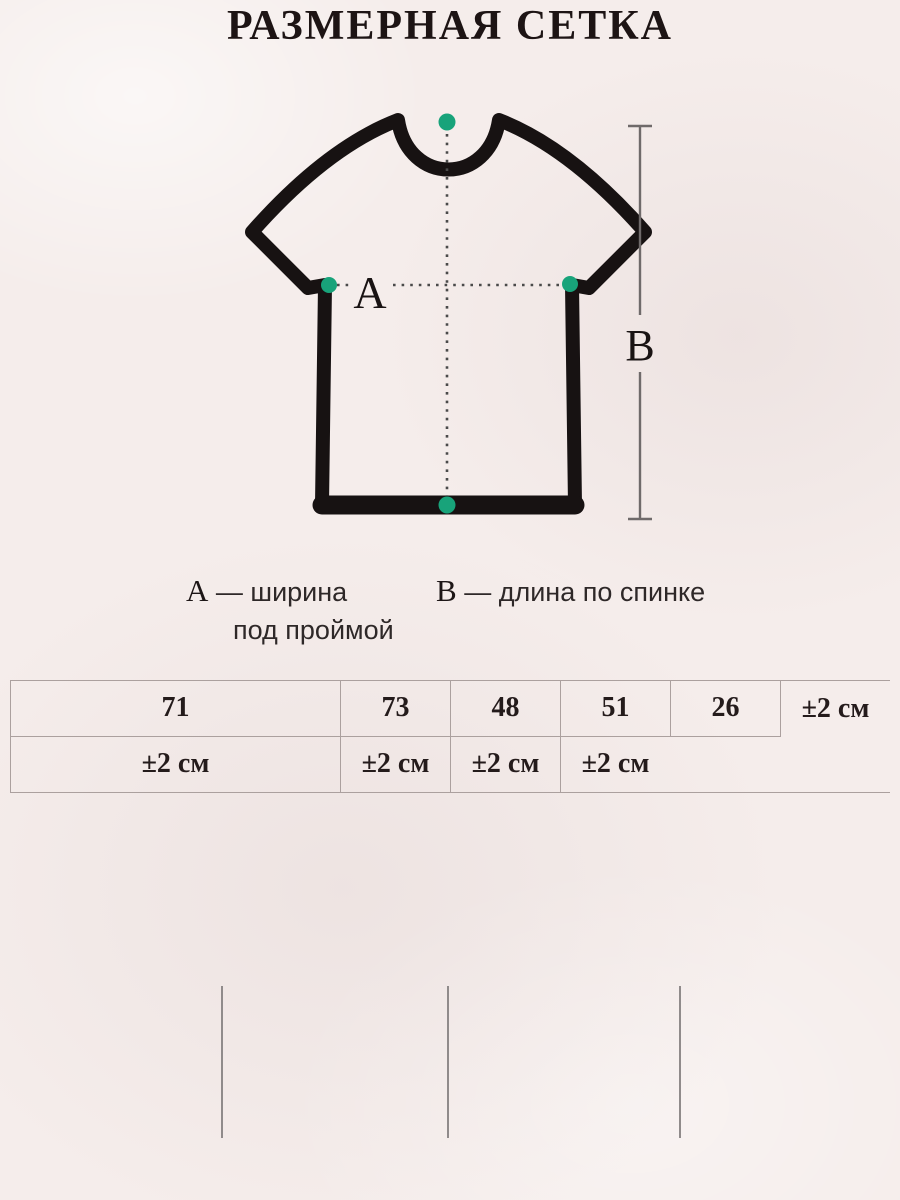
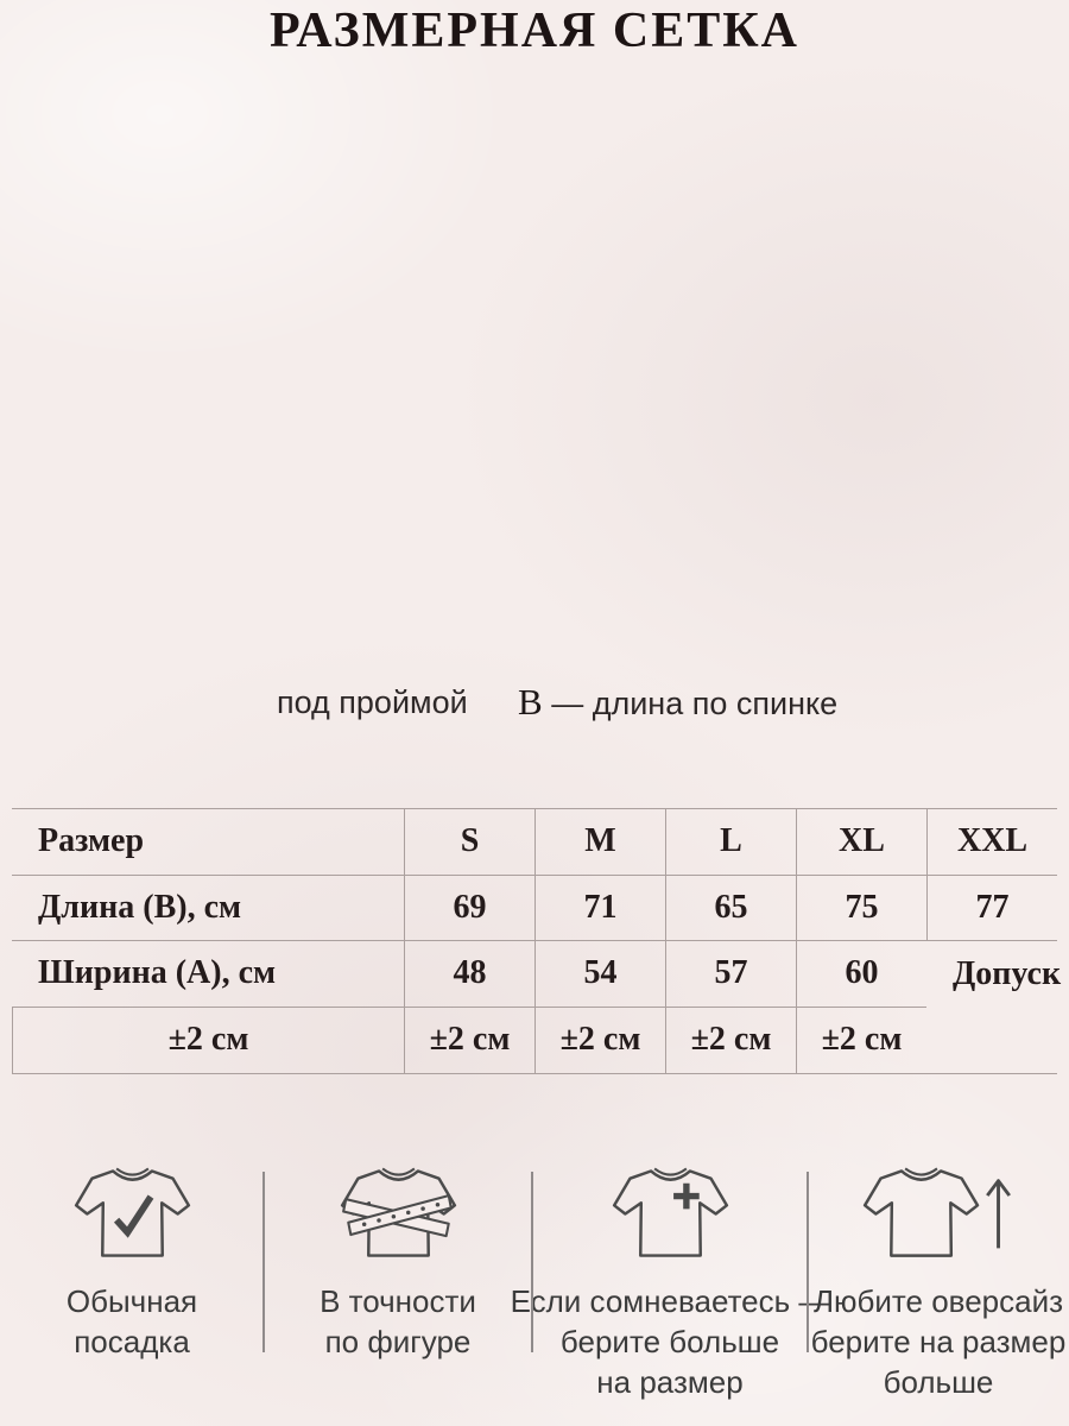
  РАЗМЕРНАЯ СЕТКА
- A
- B
- A — ширина
  под проймой
  B — длина по спинке
+ Размер
+ S
+ M
+ L
+ XL
+ XXL
+ Длина (B), см
+ 69
  71
- 73
+ 65
+ 75
+ 77
+ Ширина (A), см
  48
- 51
- 26
+ 54
+ 57
+ 60
+ Допуск
  ±2 см
  ±2 см
  ±2 см
  ±2 см
  ±2 см
+ Обычная
+ посадка
+ В точности
+ по фигуре
+ Если сомневаетесь —
+ берите больше
+ на размер
+ Любите оверсайз
+ берите на размер
+ больше
